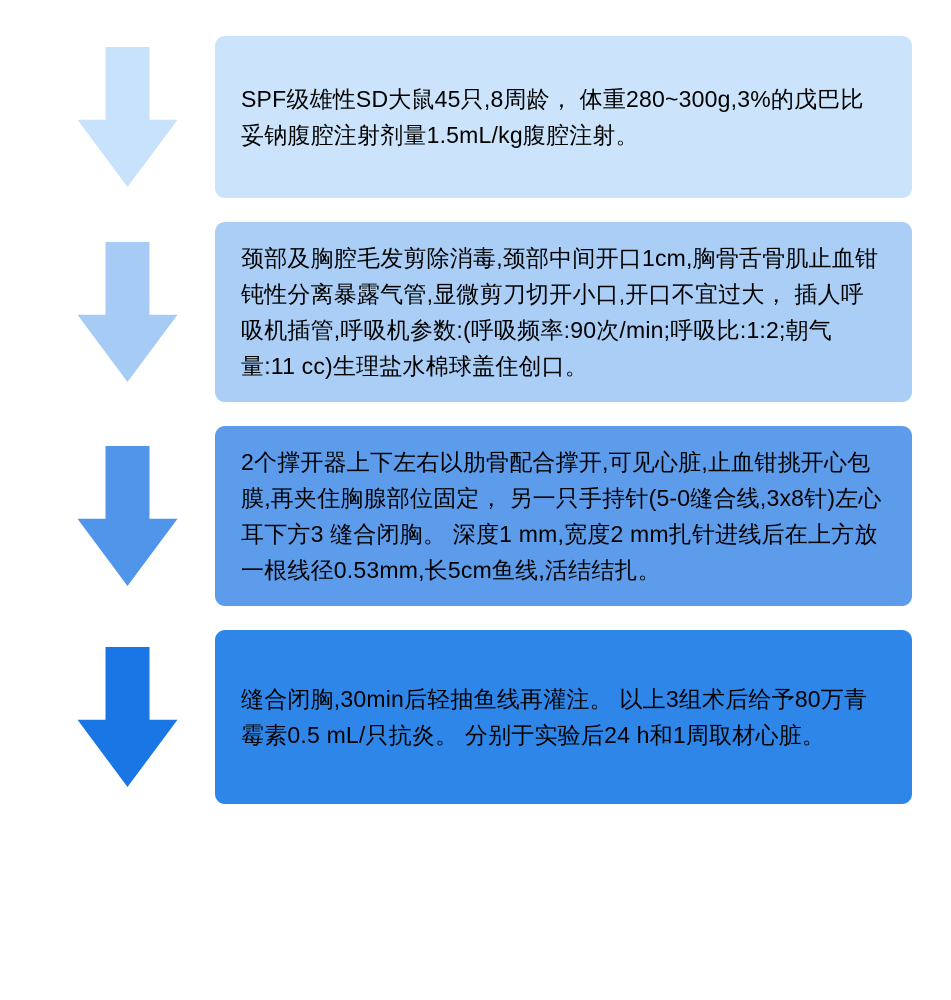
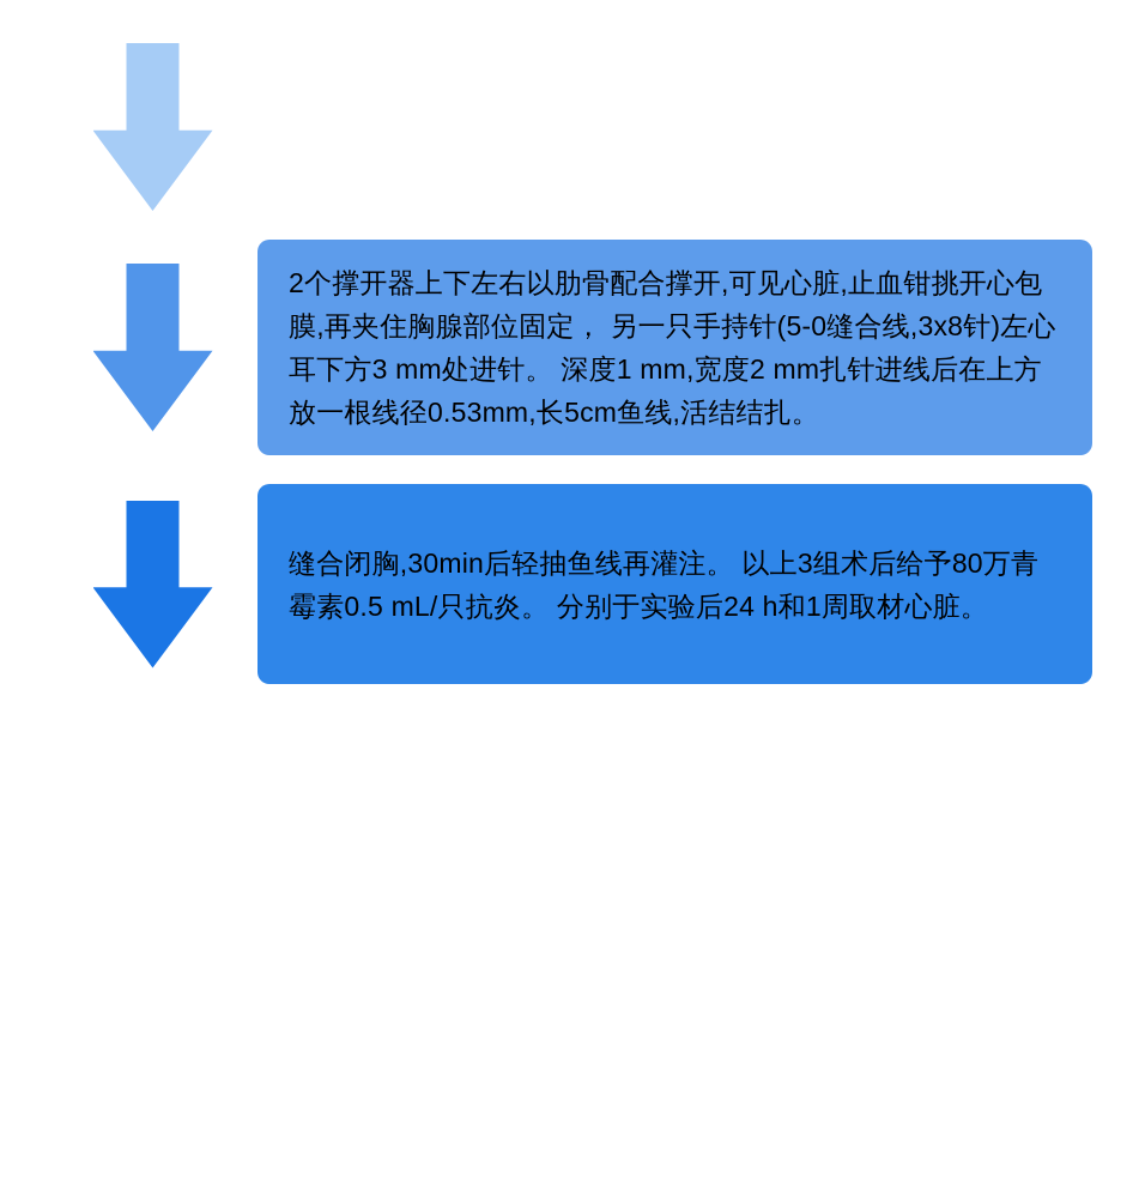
- SPF级雄性SD大鼠45只,8周龄， 体重280~300g,3%的戊巴比妥钠腹腔注射剂量1.5mL/kg腹腔注射。
- 颈部及胸腔毛发剪除消毒,颈部中间开口1cm,胸骨舌骨肌止血钳钝性分离暴露气管,显微剪刀切开小口,开口不宜过大， 插人呼吸机插管,呼吸机参数:(呼吸频率:90次/min;呼吸比:1:2;朝气量:11 cc)生理盐水棉球盖住创口。
- 2个撑开器上下左右以肋骨配合撑开,可见心脏,止血钳挑开心包膜,再夹住胸腺部位固定， 另一只手持针(5-0缝合线,3x8针)左心耳下方3 缝合闭胸。 深度1 mm,宽度2 mm扎针进线后在上方放一根线径0.53mm,长5cm鱼线,活结结扎。
+ 2个撑开器上下左右以肋骨配合撑开,可见心脏,止血钳挑开心包膜,再夹住胸腺部位固定， 另一只手持针(5-0缝合线,3x8针)左心耳下方3 mm处进针。 深度1 mm,宽度2 mm扎针进线后在上方放一根线径0.53mm,长5cm鱼线,活结结扎。
  缝合闭胸,30min后轻抽鱼线再灌注。 以上3组术后给予80万青霉素0.5 mL/只抗炎。 分别于实验后24 h和1周取材心脏。
